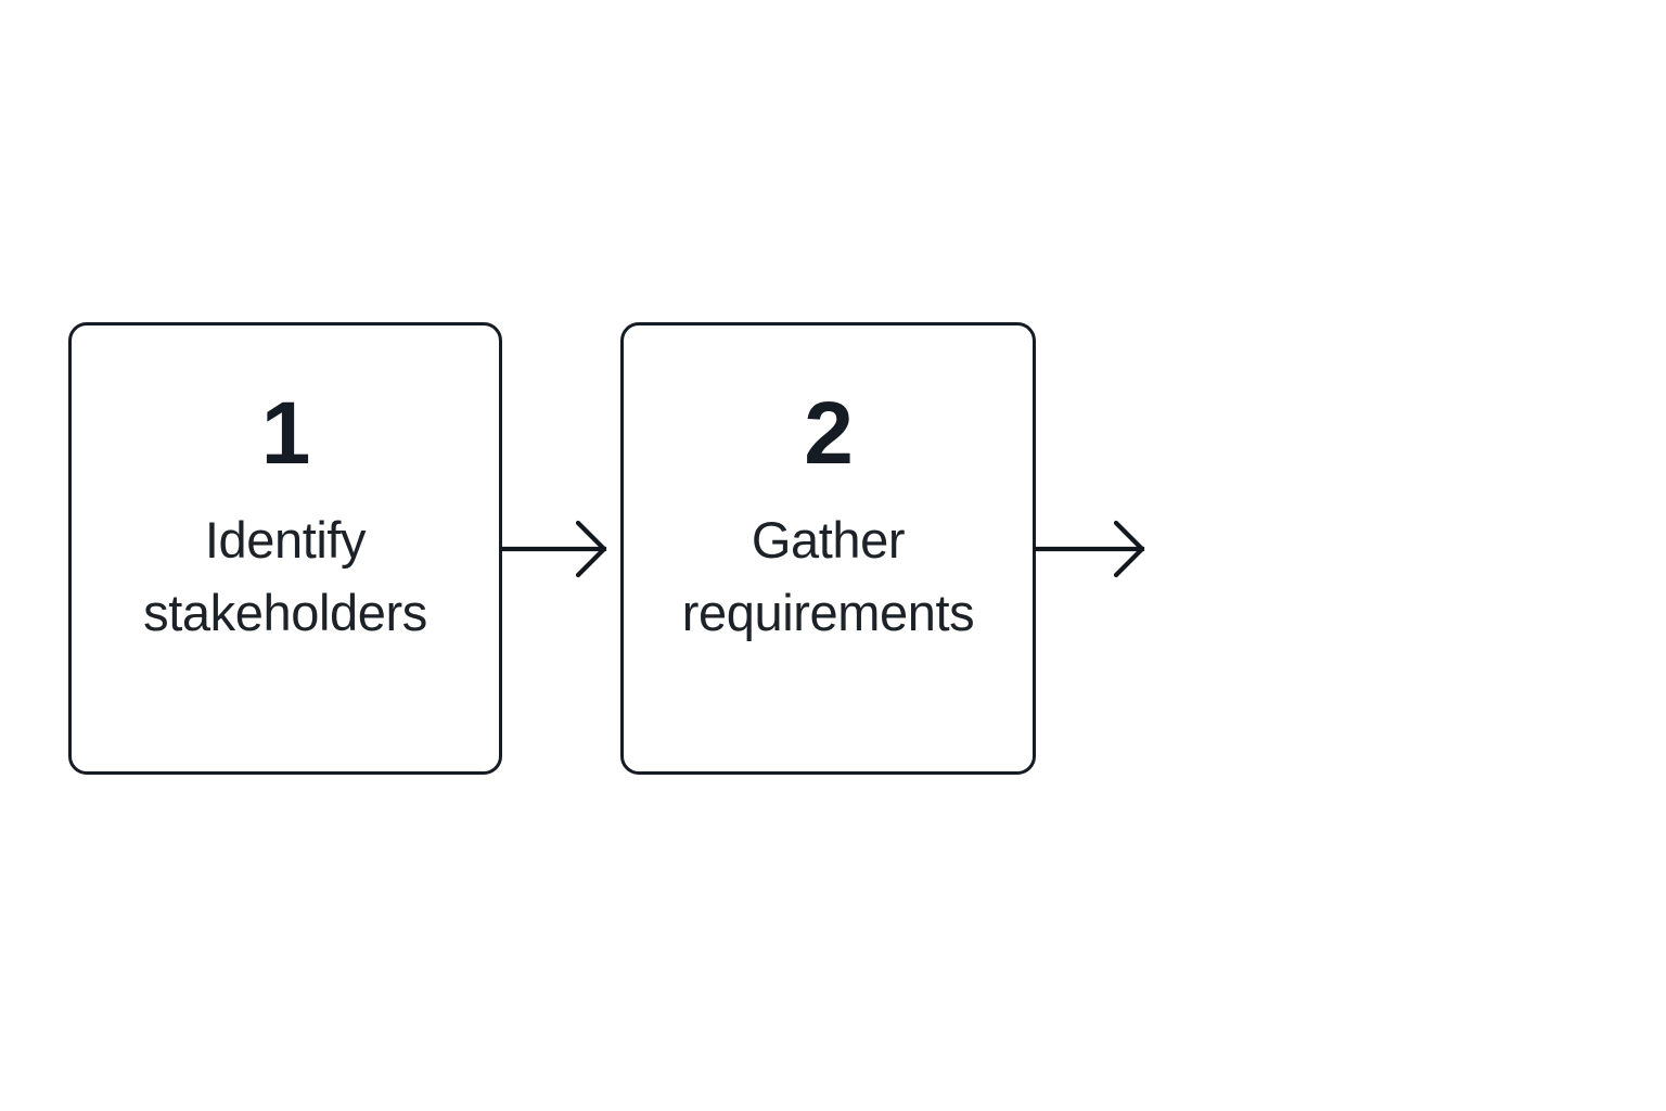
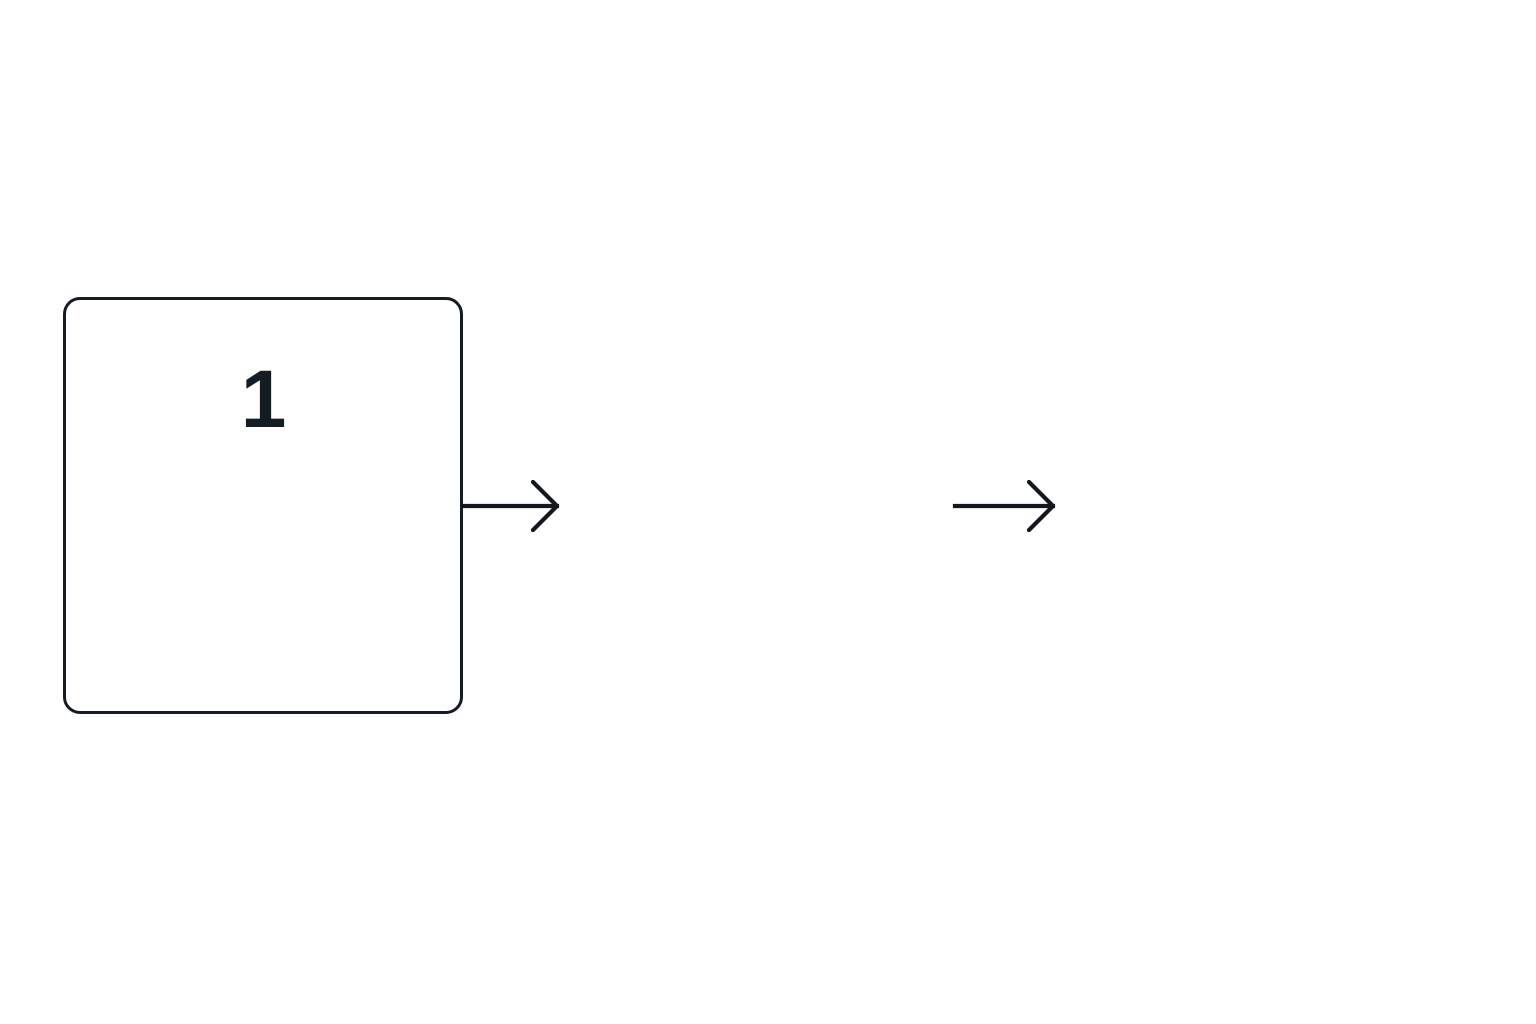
  1
- Identify
- stakeholders
- 2
- Gather
- requirements
